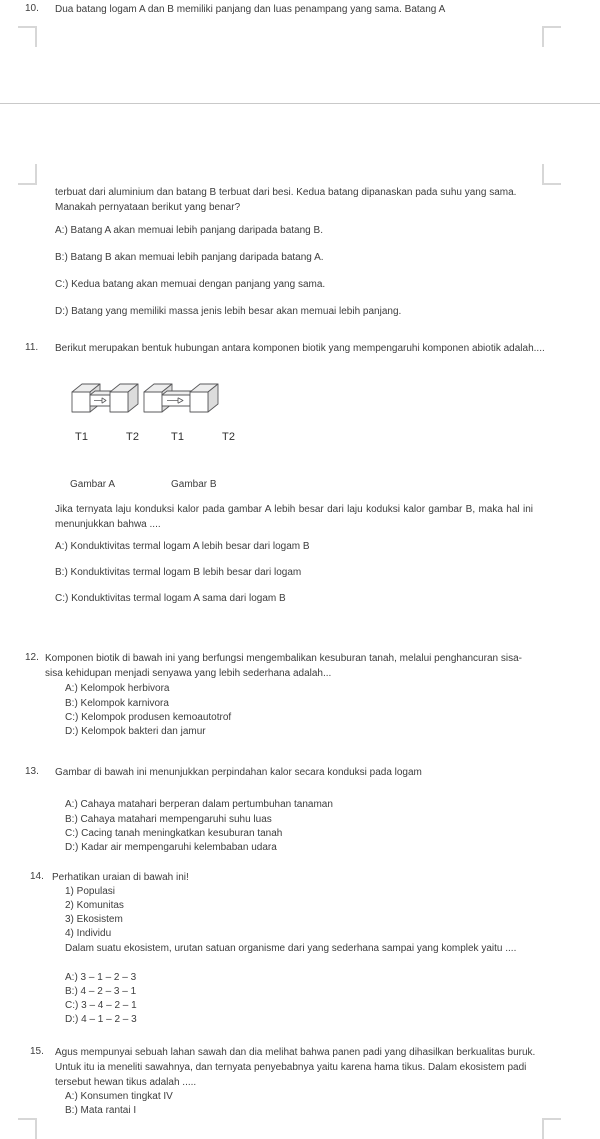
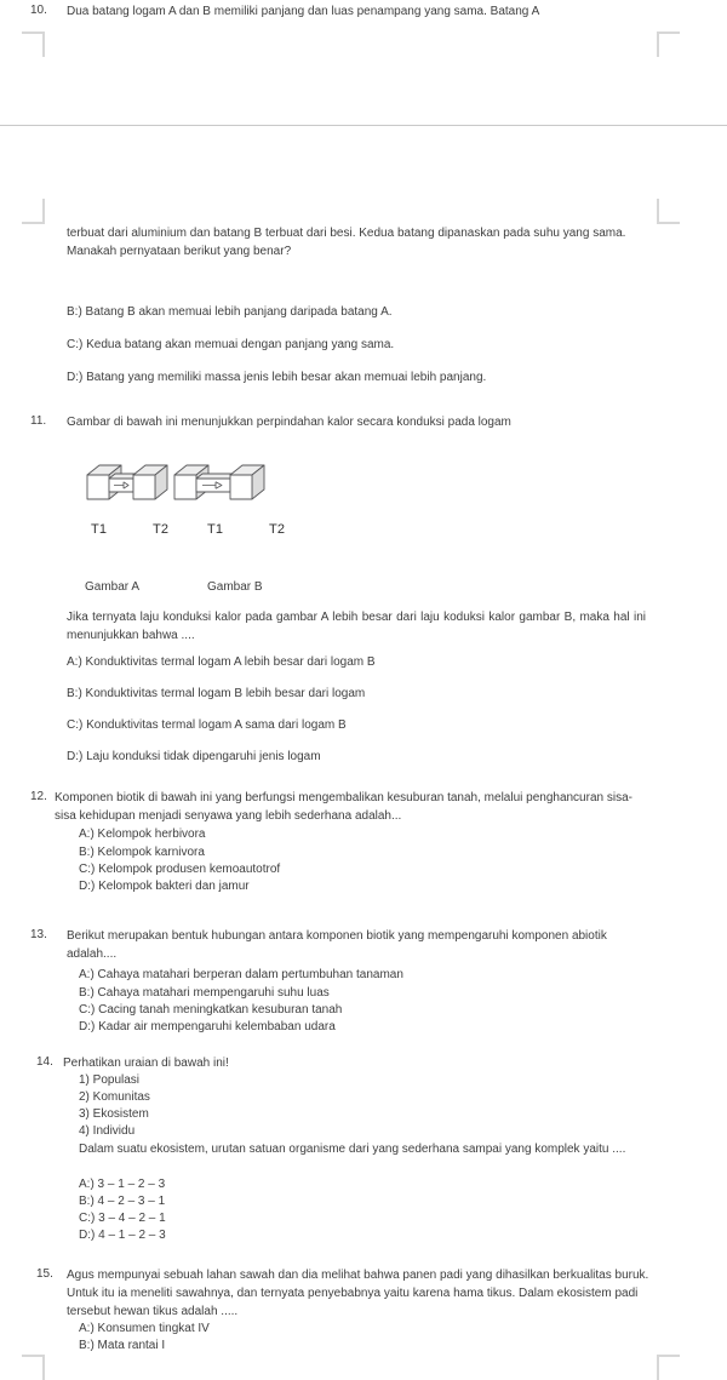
  10.
  Dua batang logam A dan B memiliki panjang dan luas penampang yang sama. Batang A
  terbuat dari aluminium dan batang B terbuat dari besi. Kedua batang dipanaskan pada suhu yang sama. Manakah pernyataan berikut yang benar?
- A:) Batang A akan memuai lebih panjang daripada batang B.
  B:) Batang B akan memuai lebih panjang daripada batang A.
  C:) Kedua batang akan memuai dengan panjang yang sama.
  D:) Batang yang memiliki massa jenis lebih besar akan memuai lebih panjang.
  11.
- Berikut merupakan bentuk hubungan antara komponen biotik yang mempengaruhi komponen abiotik adalah....
+ Gambar di bawah ini menunjukkan perpindahan kalor secara konduksi pada logam
  T1
  T2
  T1
  T2
  Gambar A
  Gambar B
  Jika ternyata laju konduksi kalor pada gambar A lebih besar dari laju koduksi kalor gambar B, maka hal ini menunjukkan bahwa ....
  A:) Konduktivitas termal logam A lebih besar dari logam B
  B:) Konduktivitas termal logam B lebih besar dari logam
  C:) Konduktivitas termal logam A sama dari logam B
+ D:) Laju konduksi tidak dipengaruhi jenis logam
  12.
  Komponen biotik di bawah ini yang berfungsi mengembalikan kesuburan tanah, melalui penghancuran sisa-sisa kehidupan menjadi senyawa yang lebih sederhana adalah...
  A:) Kelompok herbivora
  B:) Kelompok karnivora
  C:) Kelompok produsen kemoautotrof
  D:) Kelompok bakteri dan jamur
  13.
- Gambar di bawah ini menunjukkan perpindahan kalor secara konduksi pada logam
+ Berikut merupakan bentuk hubungan antara komponen biotik yang mempengaruhi komponen abiotik adalah....
  A:) Cahaya matahari berperan dalam pertumbuhan tanaman
  B:) Cahaya matahari mempengaruhi suhu luas
  C:) Cacing tanah meningkatkan kesuburan tanah
  D:) Kadar air mempengaruhi kelembaban udara
  14.
  Perhatikan uraian di bawah ini!
  1) Populasi
  2) Komunitas
  3) Ekosistem
  4) Individu
  Dalam suatu ekosistem, urutan satuan organisme dari yang sederhana sampai yang komplek yaitu ....
  A:) 3 – 1 – 2 – 3
  B:) 4 – 2 – 3 – 1
  C:) 3 – 4 – 2 – 1
  D:) 4 – 1 – 2 – 3
  15.
  Agus mempunyai sebuah lahan sawah dan dia melihat bahwa panen padi yang dihasilkan berkualitas buruk. Untuk itu ia meneliti sawahnya, dan ternyata penyebabnya yaitu karena hama tikus. Dalam ekosistem padi tersebut hewan tikus adalah .....
  A:) Konsumen tingkat IV
  B:) Mata rantai I
